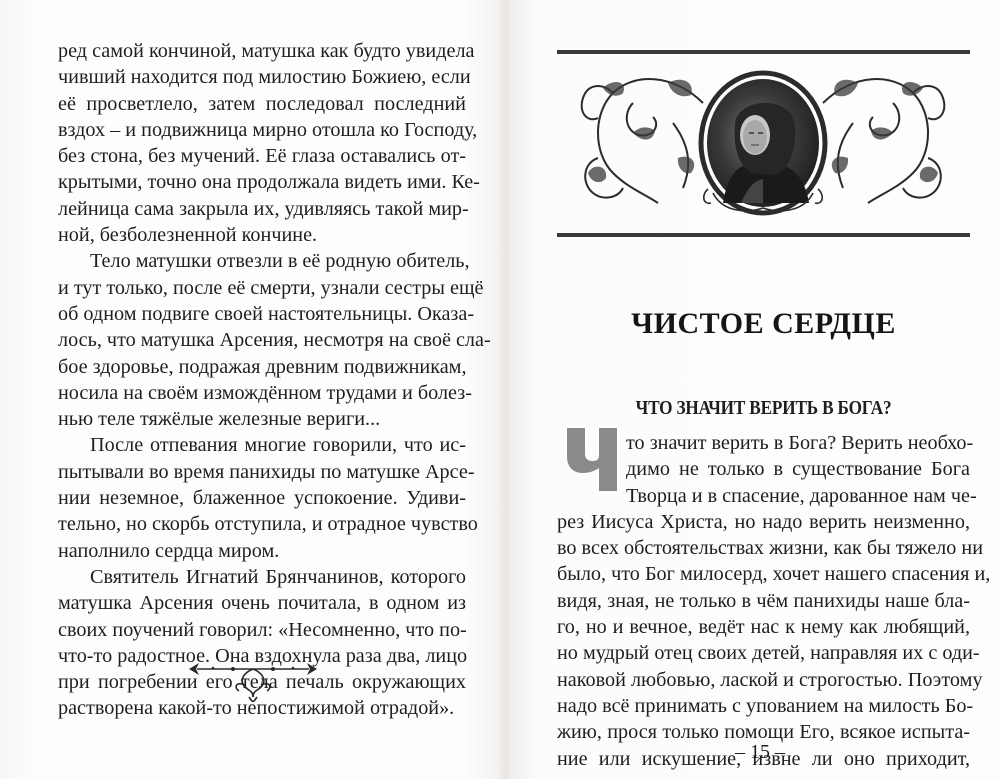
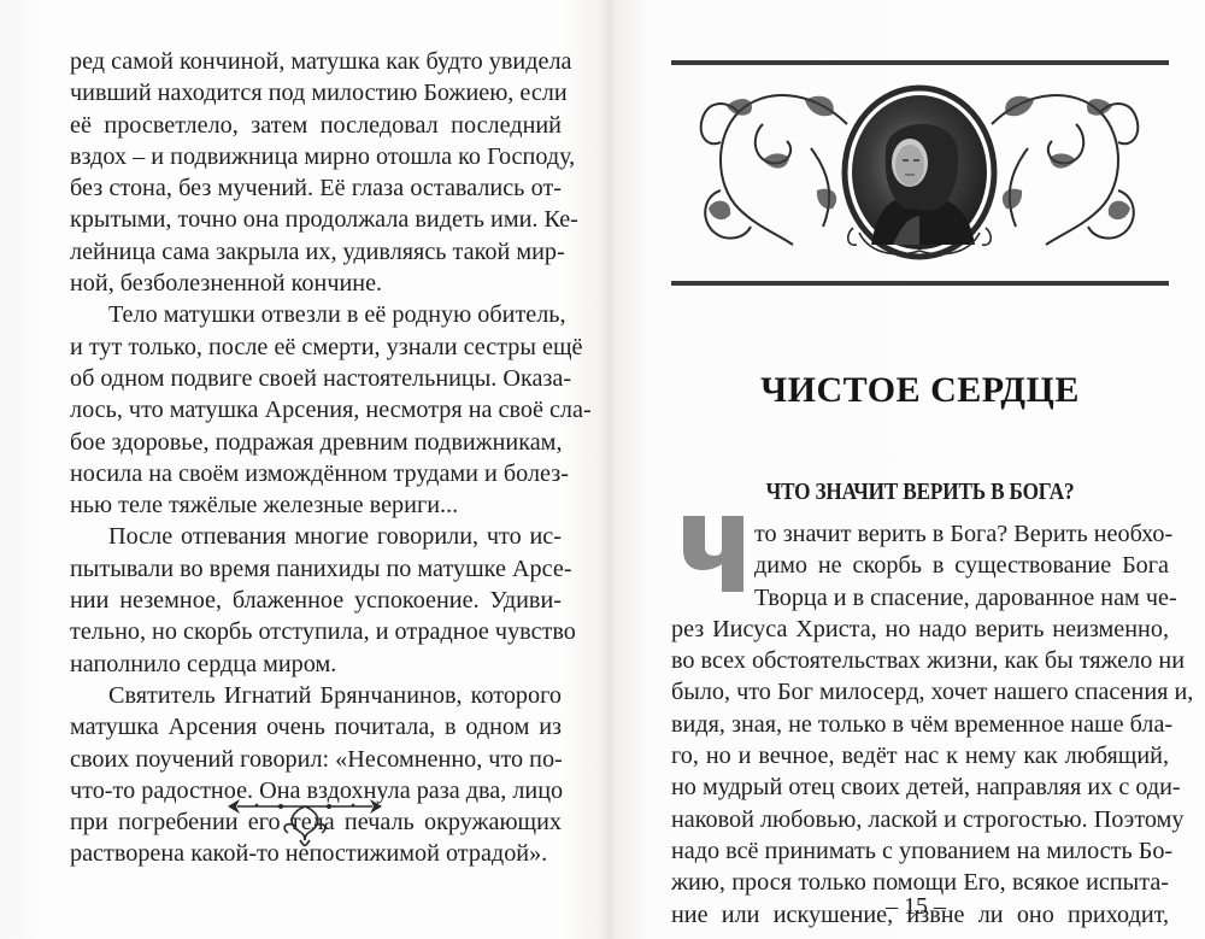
  ред самой кончиной, матушка как будто увидела
  чивший находится под милостию Божиею, если
  её просветлело, затем последовал последний
  вздох – и подвижница мирно отошла ко Господу,
  без стона, без мучений. Её глаза оставались от-
  крытыми, точно она продолжала видеть ими. Ке-
  лейница сама закрыла их, удивляясь такой мир-
  ной, безболезненной кончине.
  Тело матушки отвезли в её родную обитель,
  и тут только, после её смерти, узнали сестры ещё
  об одном подвиге своей настоятельницы. Оказа-
  лось, что матушка Арсения, несмотря на своё сла-
  бое здоровье, подражая древним подвижникам,
  носила на своём измождённом трудами и болез-
  нью теле тяжёлые железные вериги...
  После отпевания многие говорили, что ис-
  пытывали во время панихиды по матушке Арсе-
  нии неземное, блаженное успокоение. Удиви-
  тельно, но скорбь отступила, и отрадное чувство
  наполнило сердца миром.
  Святитель Игнатий Брянчанинов, которого
  матушка Арсения очень почитала, в одном из
  своих поучений говорил: «Несомненно, что по-
  что-то радостное. Она вздохнула раза два, лицо
  при погребении его теа печаль окружающих
  растворена какой-то непостижимой отрадой».
  ЧИСТОЕ СЕРДЦЕ
  ЧТО ЗНАЧИТ ВЕРИТЬ В БОГА?
  то значит верить в Бога? Верить необхо-
- димо не только в существование Бога
+ димо не скорбь в существование Бога
  Творца и в спасение, дарованное нам че-
  рез Иисуса Христа, но надо верить неизменно,
  во всех обстоятельствах жизни, как бы тяжело ни
  было, что Бог милосерд, хочет нашего спасения и,
- видя, зная, не только в чём панихиды наше бла-
+ видя, зная, не только в чём временное наше бла-
  го, но и вечное, ведёт нас к нему как любящий,
  но мудрый отец своих детей, направляя их с оди-
  наковой любовью, лаской и строгостью. Поэтому
  надо всё принимать с упованием на милость Бо-
  жию, прося только помощи Его, всякое испыта-
  ние или искушение, извне ли оно приходит,
  – 15 –
